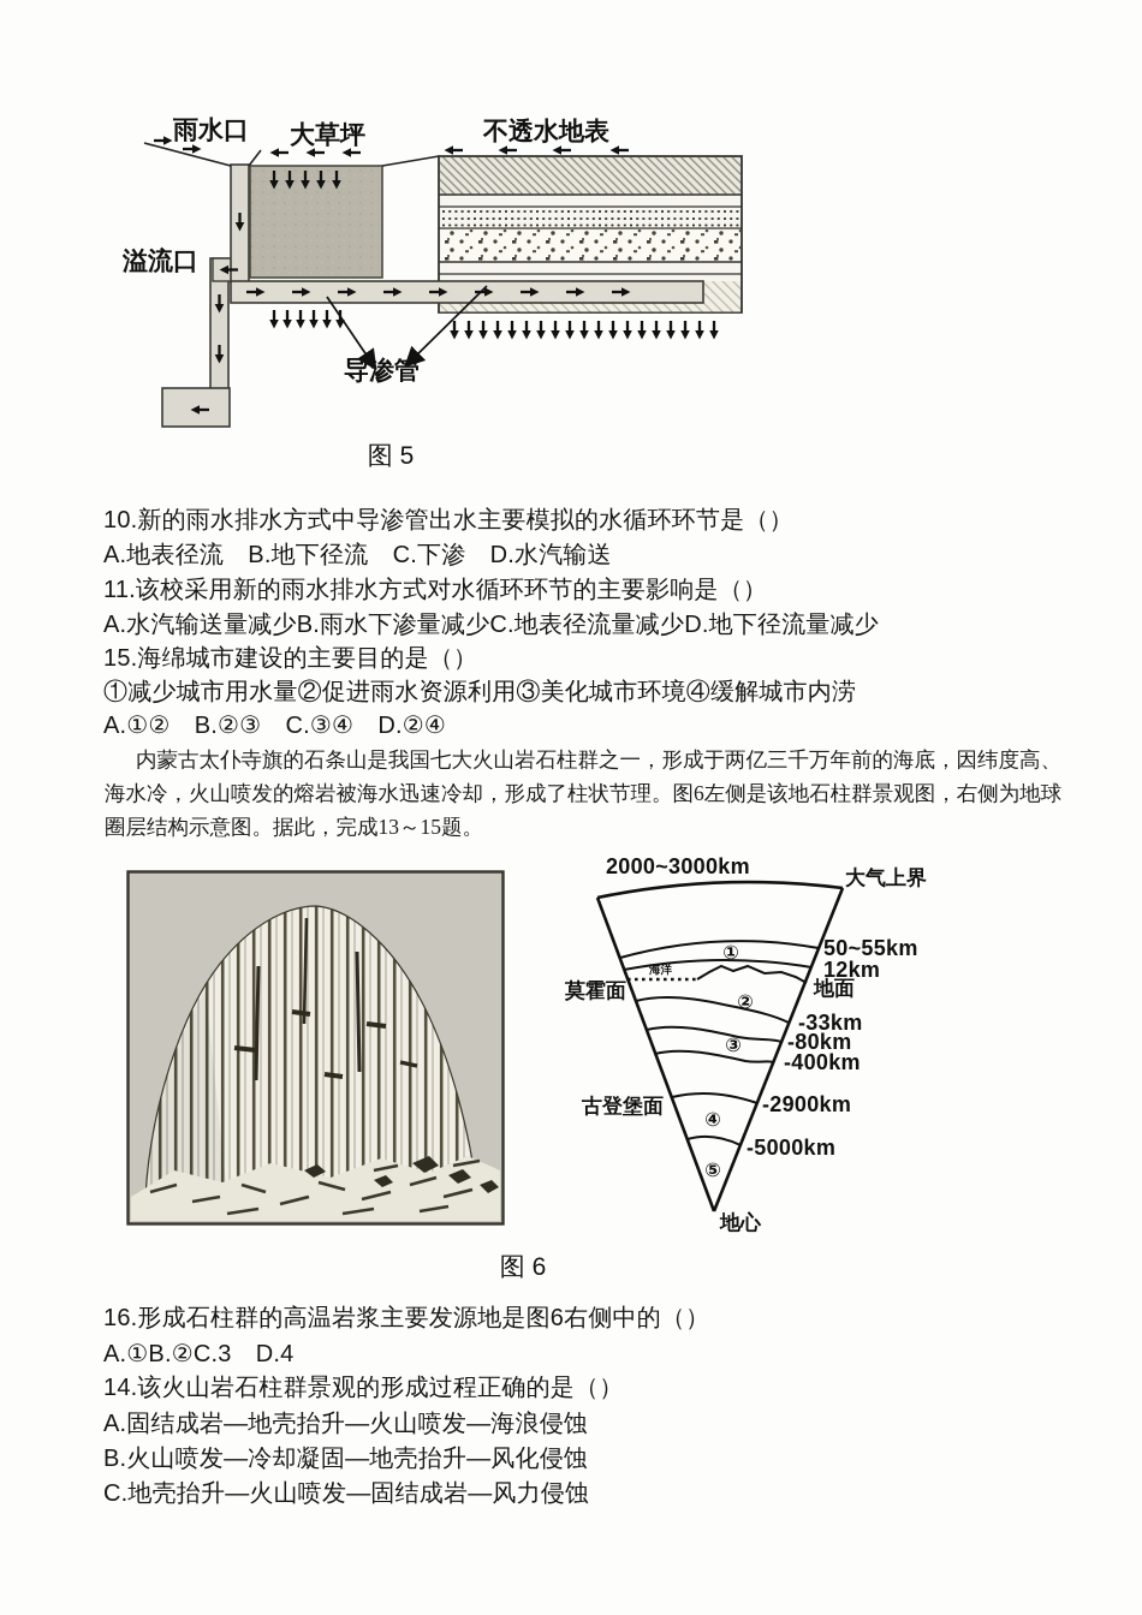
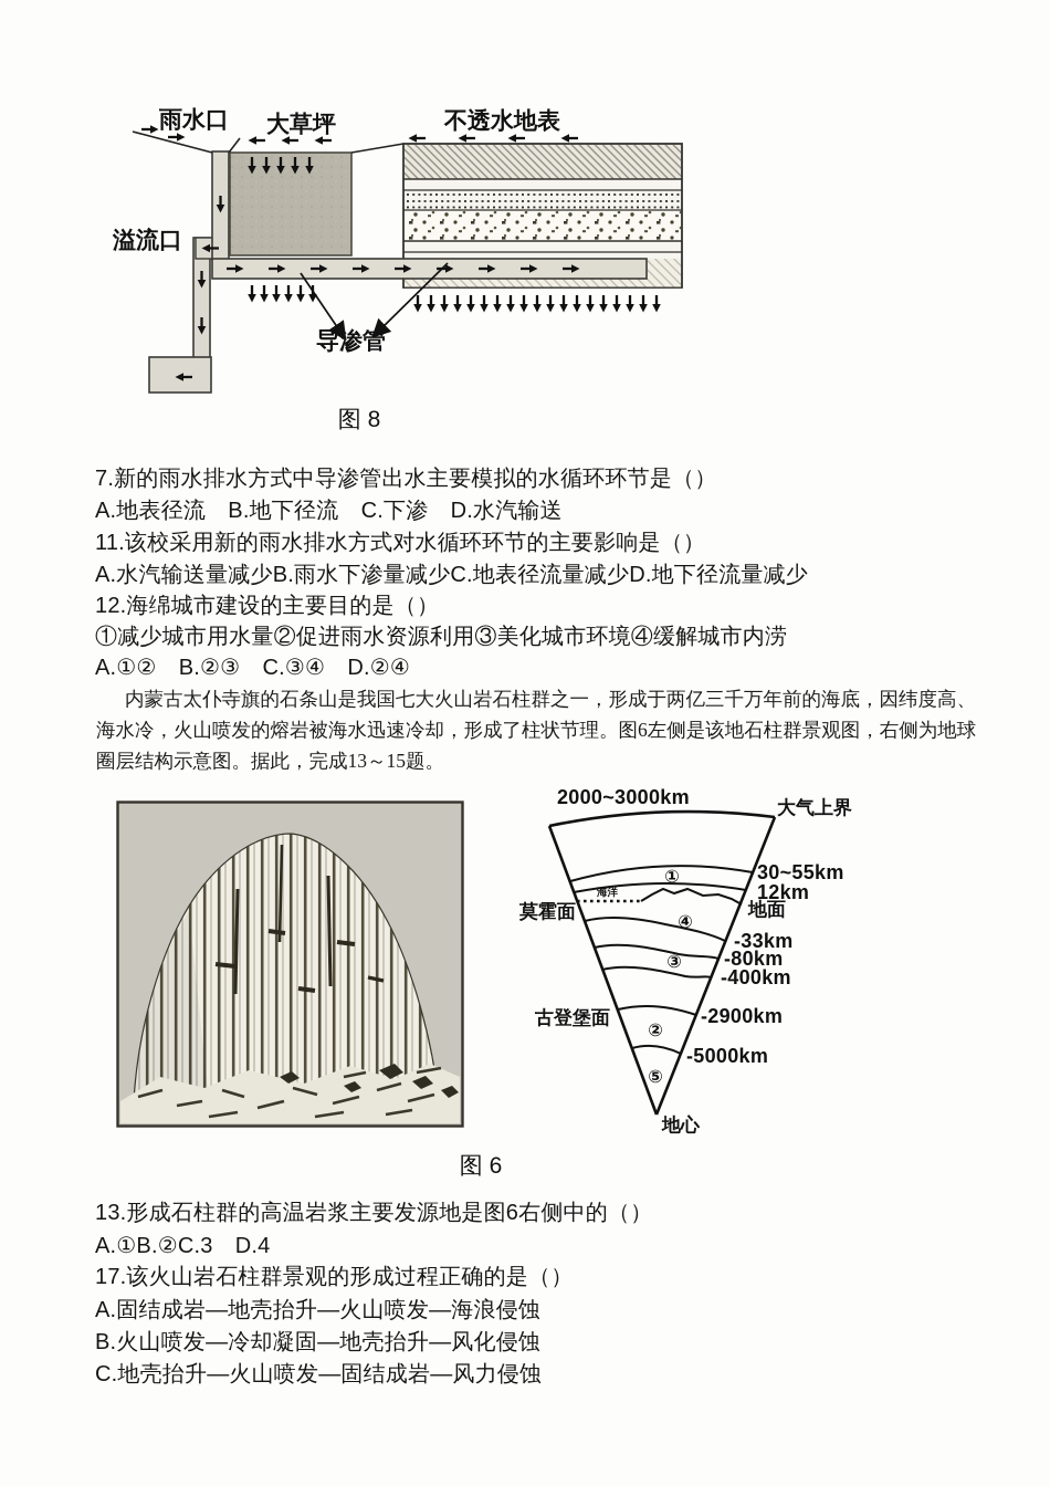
  雨水口
  大草坪
  不透水地表
  溢流口
  导渗管
- 图 5
+ 图 8
- 10.新的雨水排水方式中导渗管出水主要模拟的水循环环节是（）
+ 7.新的雨水排水方式中导渗管出水主要模拟的水循环环节是（）
  A.地表径流 B.地下径流 C.下渗 D.水汽输送
  11.该校采用新的雨水排水方式对水循环环节的主要影响是（）
  A.水汽输送量减少B.雨水下渗量减少C.地表径流量减少D.地下径流量减少
- 15.海绵城市建设的主要目的是（）
+ 12.海绵城市建设的主要目的是（）
  ①减少城市用水量②促进雨水资源利用③美化城市环境④缓解城市内涝
  A.①② B.②③ C.③④ D.②④
  内蒙古太仆寺旗的石条山是我国七大火山岩石柱群之一，形成于两亿三千万年前的海底，因纬度高、
  海水冷，火山喷发的熔岩被海水迅速冷却，形成了柱状节理。图6左侧是该地石柱群景观图，右侧为地球
  圈层结构示意图。据此，完成13～15题。
  2000~3000km
  大气上界
  海洋
- 50~55km
+ 30~55km
  12km
  地面
  -33km
  -80km
  -400km
  -2900km
  -5000km
  莫霍面
  古登堡面
  地心
  ①
- ②
+ ④
  ③
- ④
+ ②
  ⑤
  图 6
- 16.形成石柱群的高温岩浆主要发源地是图6右侧中的（）
+ 13.形成石柱群的高温岩浆主要发源地是图6右侧中的（）
  A.①B.②C.3 D.4
- 14.该火山岩石柱群景观的形成过程正确的是（）
+ 17.该火山岩石柱群景观的形成过程正确的是（）
  A.固结成岩—地壳抬升—火山喷发—海浪侵蚀
  B.火山喷发—冷却凝固—地壳抬升—风化侵蚀
  C.地壳抬升—火山喷发—固结成岩—风力侵蚀
